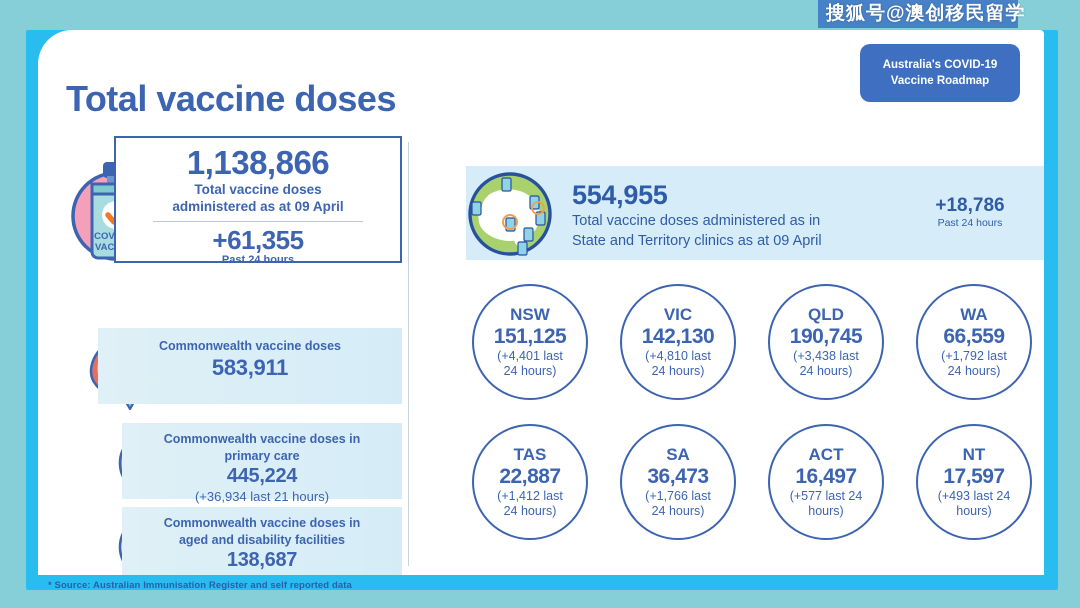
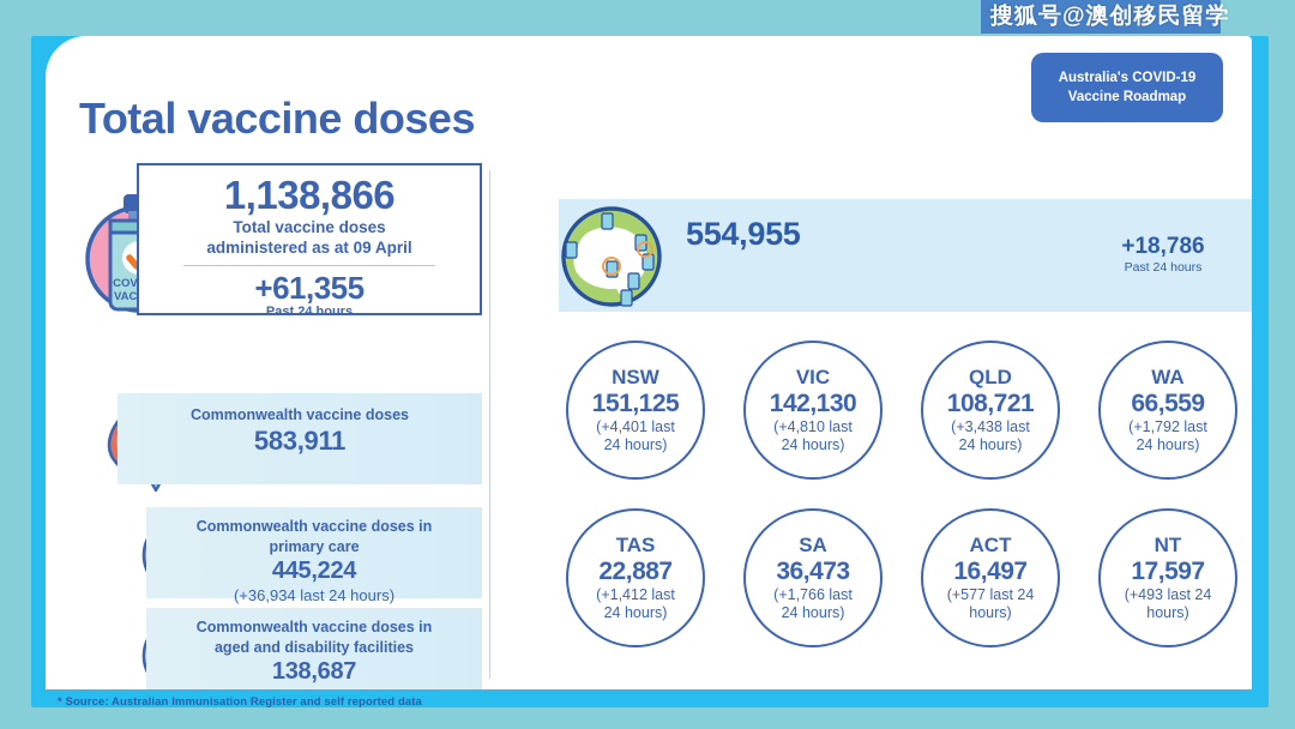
  Total vaccine doses
  Australia's COVID-19
  Vaccine Roadmap
  1,138,866
  Total vaccine doses
  administered as at 09 April
  +61,355
  Past 24 hours
  Commonwealth vaccine doses
  583,911
  Commonwealth vaccine doses in
  primary care
  445,224
- (+36,934 last 21 hours)
+ (+36,934 last 24 hours)
  Commonwealth vaccine doses in
  aged and disability facilities
  138,687
  554,955
- Total vaccine doses administered as in
- State and Territory clinics as at 09 April
  +18,786
  Past 24 hours
  NSW
  151,125
  (+4,401 last
  24 hours)
  VIC
  142,130
  (+4,810 last
  24 hours)
  QLD
- 190,745
+ 108,721
  (+3,438 last
  24 hours)
  WA
  66,559
  (+1,792 last
  24 hours)
  TAS
  22,887
  (+1,412 last
  24 hours)
  SA
  36,473
  (+1,766 last
  24 hours)
  ACT
  16,497
  (+577 last 24
  hours)
  NT
  17,597
  (+493 last 24
  hours)
  * Source: Australian Immunisation Register and self reported data
  搜狐号@澳创移民留学
